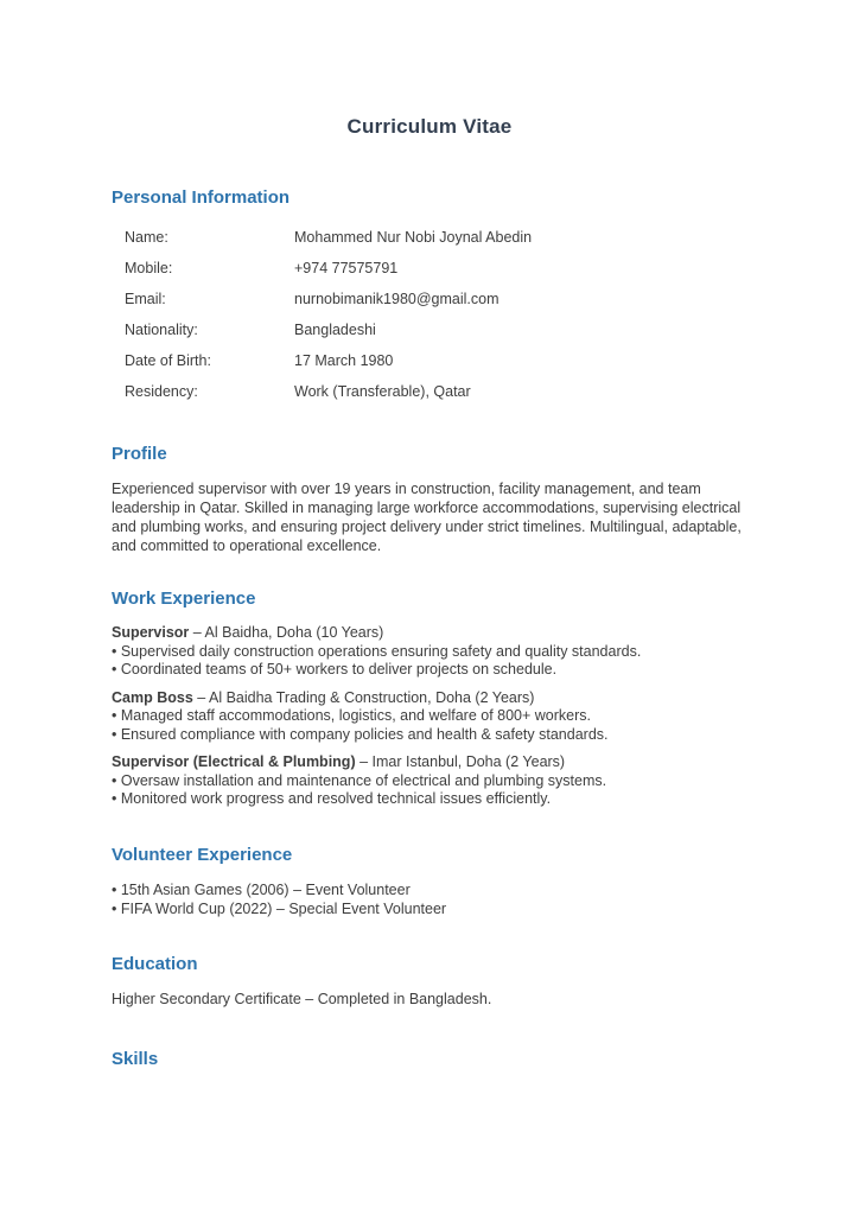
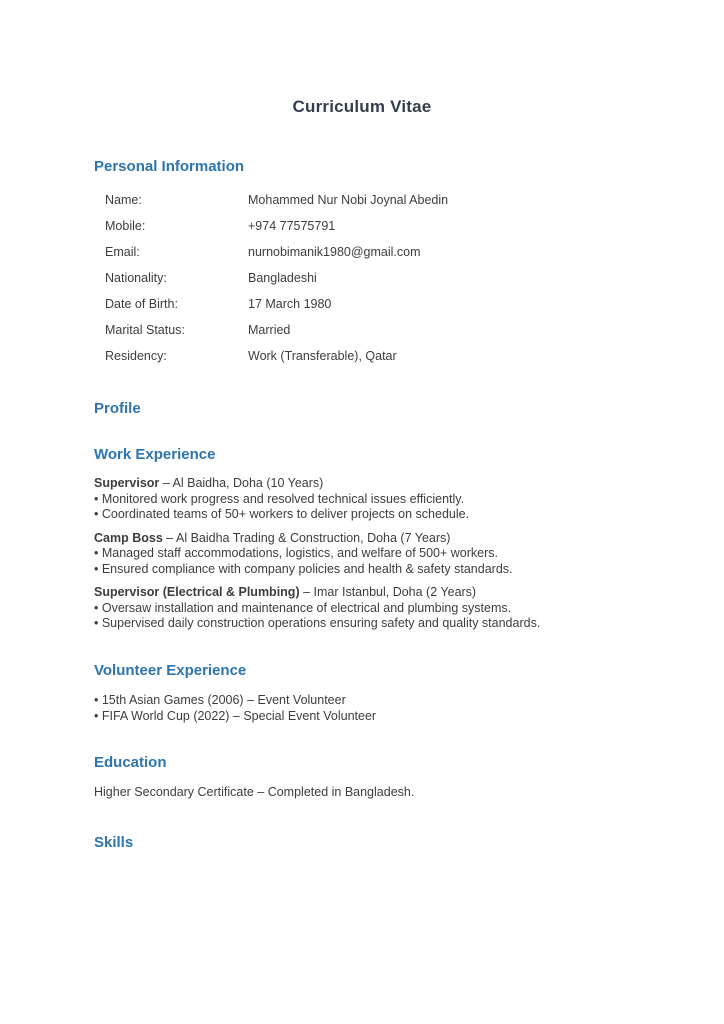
  Curriculum Vitae
  Personal Information
  Name:
  Mohammed Nur Nobi Joynal Abedin
  Mobile:
  +974 77575791
  Email:
  nurnobimanik1980@gmail.com
  Nationality:
  Bangladeshi
  Date of Birth:
  17 March 1980
+ Marital Status:
+ Married
  Residency:
  Work (Transferable), Qatar
  Profile
- Experienced supervisor with over 19 years in construction, facility management, and team leadership in Qatar. Skilled in managing large workforce accommodations, supervising electrical and plumbing works, and ensuring project delivery under strict timelines. Multilingual, adaptable, and committed to operational excellence.
  Work Experience
  Supervisor – Al Baidha, Doha (10 Years)
- • Supervised daily construction operations ensuring safety and quality standards.
+ • Monitored work progress and resolved technical issues efficiently.
  • Coordinated teams of 50+ workers to deliver projects on schedule.
- Camp Boss – Al Baidha Trading & Construction, Doha (2 Years)
+ Camp Boss – Al Baidha Trading & Construction, Doha (7 Years)
- • Managed staff accommodations, logistics, and welfare of 800+ workers.
+ • Managed staff accommodations, logistics, and welfare of 500+ workers.
  • Ensured compliance with company policies and health & safety standards.
  Supervisor (Electrical & Plumbing) – Imar Istanbul, Doha (2 Years)
  • Oversaw installation and maintenance of electrical and plumbing systems.
- • Monitored work progress and resolved technical issues efficiently.
+ • Supervised daily construction operations ensuring safety and quality standards.
  Volunteer Experience
  • 15th Asian Games (2006) – Event Volunteer
  • FIFA World Cup (2022) – Special Event Volunteer
  Education
  Higher Secondary Certificate – Completed in Bangladesh.
  Skills
